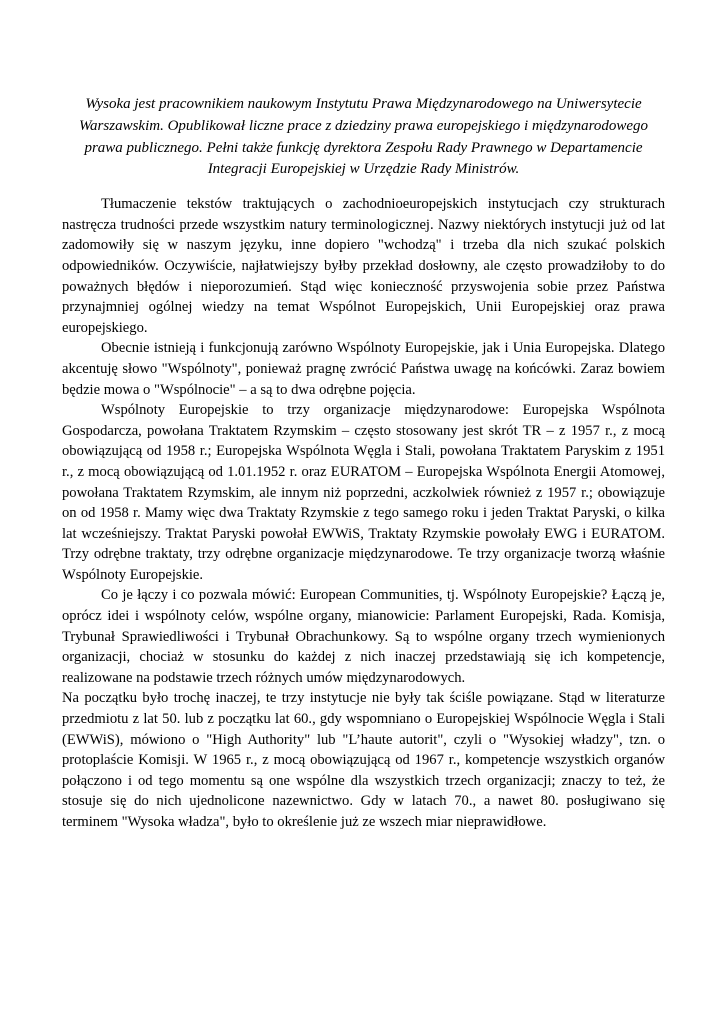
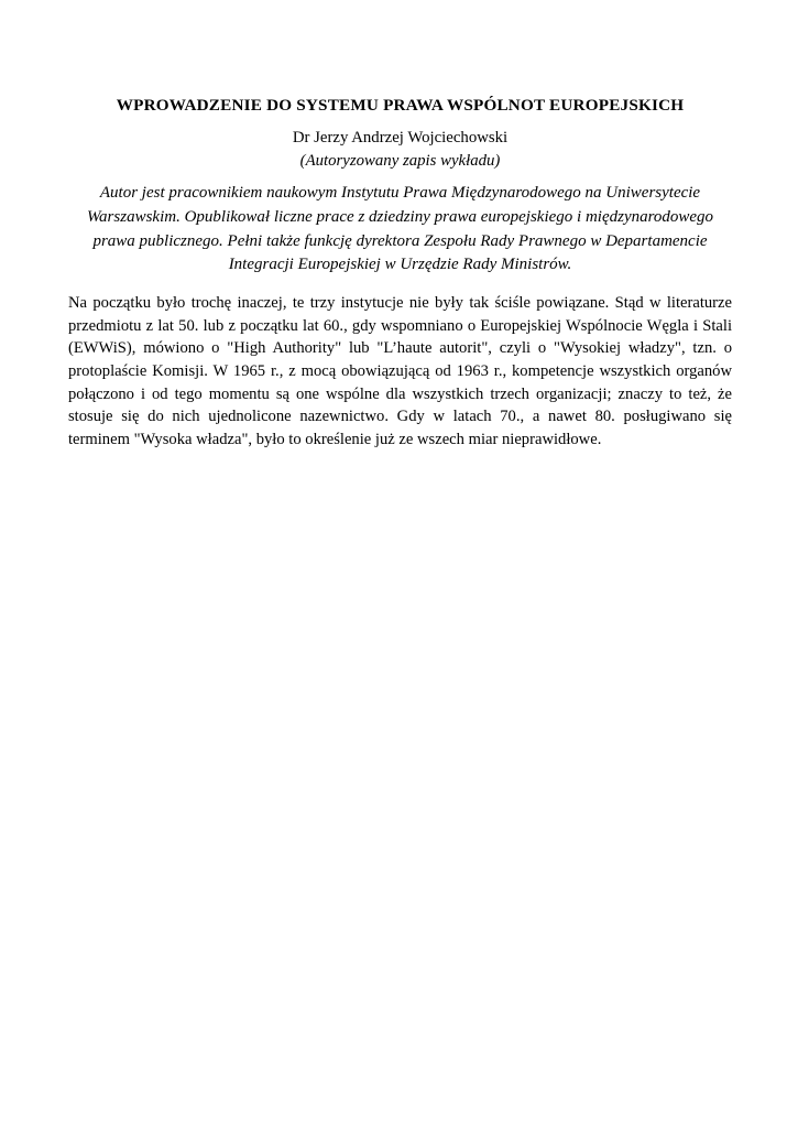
+ WPROWADZENIE DO SYSTEMU PRAWA WSPÓLNOT EUROPEJSKICH
+ Dr Jerzy Andrzej Wojciechowski
+ (Autoryzowany zapis wykładu)
- Wysoka jest pracownikiem naukowym Instytutu Prawa Międzynarodowego na Uniwersytecie Warszawskim. Opublikował liczne prace z dziedziny prawa europejskiego i międzynarodowego prawa publicznego. Pełni także funkcję dyrektora Zespołu Rady Prawnego w Departamencie Integracji Europejskiej w Urzędzie Rady Ministrów.
+ Autor jest pracownikiem naukowym Instytutu Prawa Międzynarodowego na Uniwersytecie Warszawskim. Opublikował liczne prace z dziedziny prawa europejskiego i międzynarodowego prawa publicznego. Pełni także funkcję dyrektora Zespołu Rady Prawnego w Departamencie Integracji Europejskiej w Urzędzie Rady Ministrów.
- Tłumaczenie tekstów traktujących o zachodnioeuropejskich instytucjach czy strukturach nastręcza trudności przede wszystkim natury terminologicznej. Nazwy niektórych instytucji już od lat zadomowiły się w naszym języku, inne dopiero "wchodzą" i trzeba dla nich szukać polskich odpowiedników. Oczywiście, najłatwiejszy byłby przekład dosłowny, ale często prowadziłoby to do poważnych błędów i nieporozumień. Stąd więc konieczność przyswojenia sobie przez Państwa przynajmniej ogólnej wiedzy na temat Wspólnot Europejskich, Unii Europejskiej oraz prawa europejskiego.
- Obecnie istnieją i funkcjonują zarówno Wspólnoty Europejskie, jak i Unia Europejska. Dlatego akcentuję słowo "Wspólnoty", ponieważ pragnę zwrócić Państwa uwagę na końcówki. Zaraz bowiem będzie mowa o "Wspólnocie" – a są to dwa odrębne pojęcia.
- Wspólnoty Europejskie to trzy organizacje międzynarodowe: Europejska Wspólnota Gospodarcza, powołana Traktatem Rzymskim – często stosowany jest skrót TR – z 1957 r., z mocą obowiązującą od 1958 r.; Europejska Wspólnota Węgla i Stali, powołana Traktatem Paryskim z 1951 r., z mocą obowiązującą od 1.01.1952 r. oraz EURATOM – Europejska Wspólnota Energii Atomowej, powołana Traktatem Rzymskim, ale innym niż poprzedni, aczkolwiek również z 1957 r.; obowiązuje on od 1958 r. Mamy więc dwa Traktaty Rzymskie z tego samego roku i jeden Traktat Paryski, o kilka lat wcześniejszy. Traktat Paryski powołał EWWiS, Traktaty Rzymskie powołały EWG i EURATOM. Trzy odrębne traktaty, trzy odrębne organizacje międzynarodowe. Te trzy organizacje tworzą właśnie Wspólnoty Europejskie.
- Co je łączy i co pozwala mówić: European Communities, tj. Wspólnoty Europejskie? Łączą je, oprócz idei i wspólnoty celów, wspólne organy, mianowicie: Parlament Europejski, Rada. Komisja, Trybunał Sprawiedliwości i Trybunał Obrachunkowy. Są to wspólne organy trzech wymienionych organizacji, chociaż w stosunku do każdej z nich inaczej przedstawiają się ich kompetencje, realizowane na podstawie trzech różnych umów międzynarodowych.
- Na początku było trochę inaczej, te trzy instytucje nie były tak ściśle powiązane. Stąd w literaturze przedmiotu z lat 50. lub z początku lat 60., gdy wspomniano o Europejskiej Wspólnocie Węgla i Stali (EWWiS), mówiono o "High Authority" lub "L’haute autorit", czyli o "Wysokiej władzy", tzn. o protoplaście Komisji. W 1965 r., z mocą obowiązującą od 1967 r., kompetencje wszystkich organów połączono i od tego momentu są one wspólne dla wszystkich trzech organizacji; znaczy to też, że stosuje się do nich ujednolicone nazewnictwo. Gdy w latach 70., a nawet 80. posługiwano się terminem "Wysoka władza", było to określenie już ze wszech miar nieprawidłowe.
+ Na początku było trochę inaczej, te trzy instytucje nie były tak ściśle powiązane. Stąd w literaturze przedmiotu z lat 50. lub z początku lat 60., gdy wspomniano o Europejskiej Wspólnocie Węgla i Stali (EWWiS), mówiono o "High Authority" lub "L’haute autorit", czyli o "Wysokiej władzy", tzn. o protoplaście Komisji. W 1965 r., z mocą obowiązującą od 1963 r., kompetencje wszystkich organów połączono i od tego momentu są one wspólne dla wszystkich trzech organizacji; znaczy to też, że stosuje się do nich ujednolicone nazewnictwo. Gdy w latach 70., a nawet 80. posługiwano się terminem "Wysoka władza", było to określenie już ze wszech miar nieprawidłowe.
